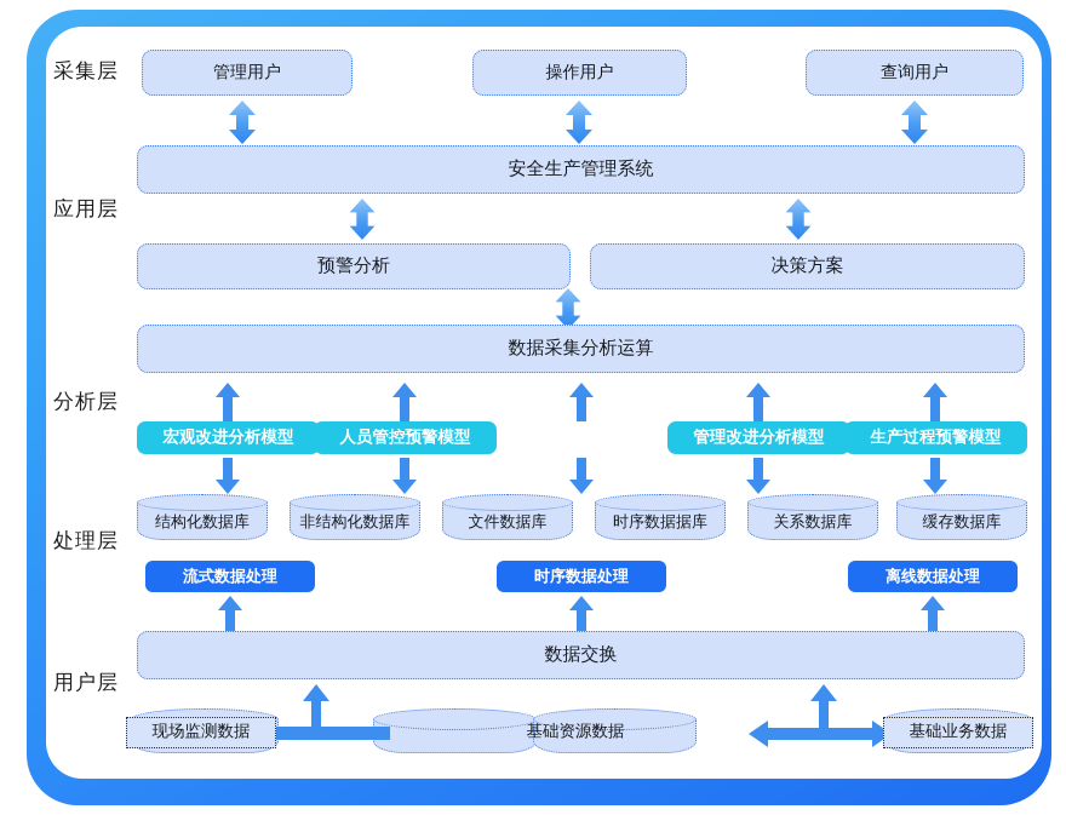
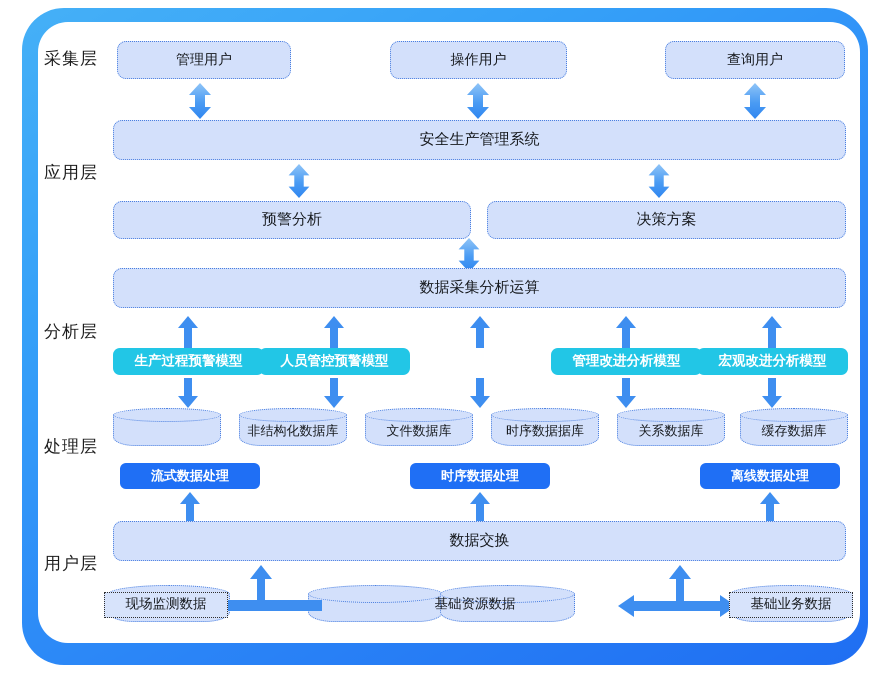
  采集层
  应用层
  分析层
  处理层
  用户层
  管理用户
  操作用户
  查询用户
  安全生产管理系统
  预警分析
  决策方案
  数据采集分析运算
- 宏观改进分析模型
+ 生产过程预警模型
  人员管控预警模型
  管理改进分析模型
- 生产过程预警模型
+ 宏观改进分析模型
- 结构化数据库
  非结构化数据库
  文件数据库
  时序数据据库
  关系数据库
  缓存数据库
  流式数据处理
  时序数据处理
  离线数据处理
  数据交换
  现场监测数据
  基础资源数据
  基础业务数据
